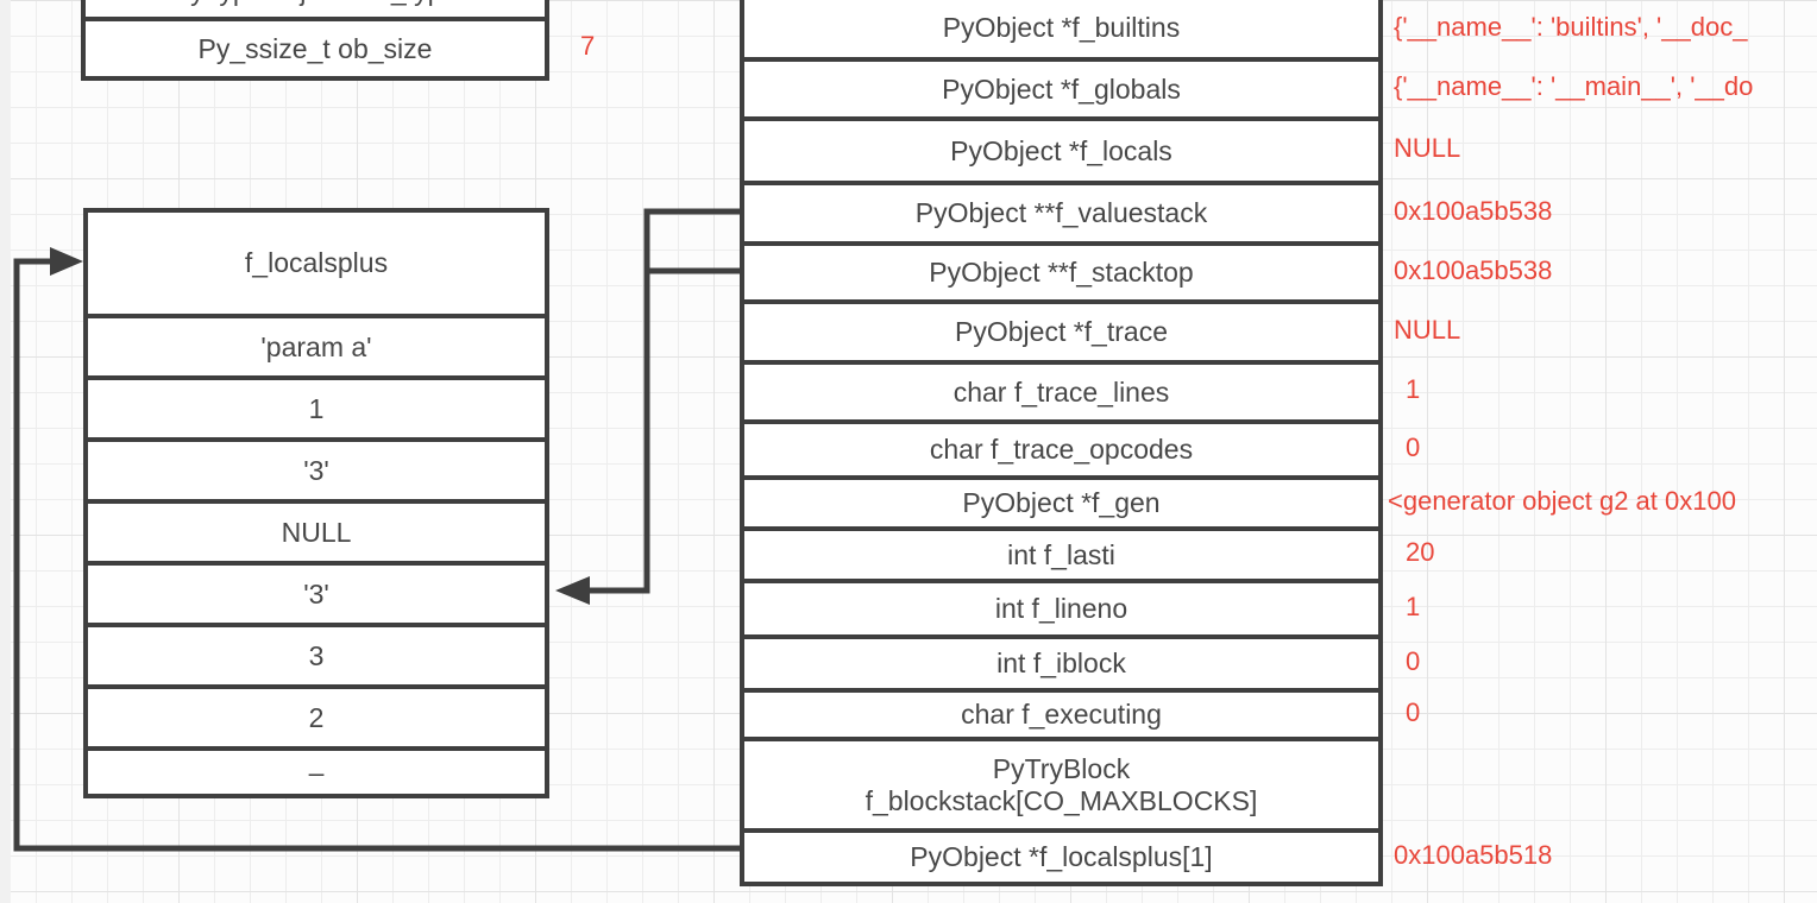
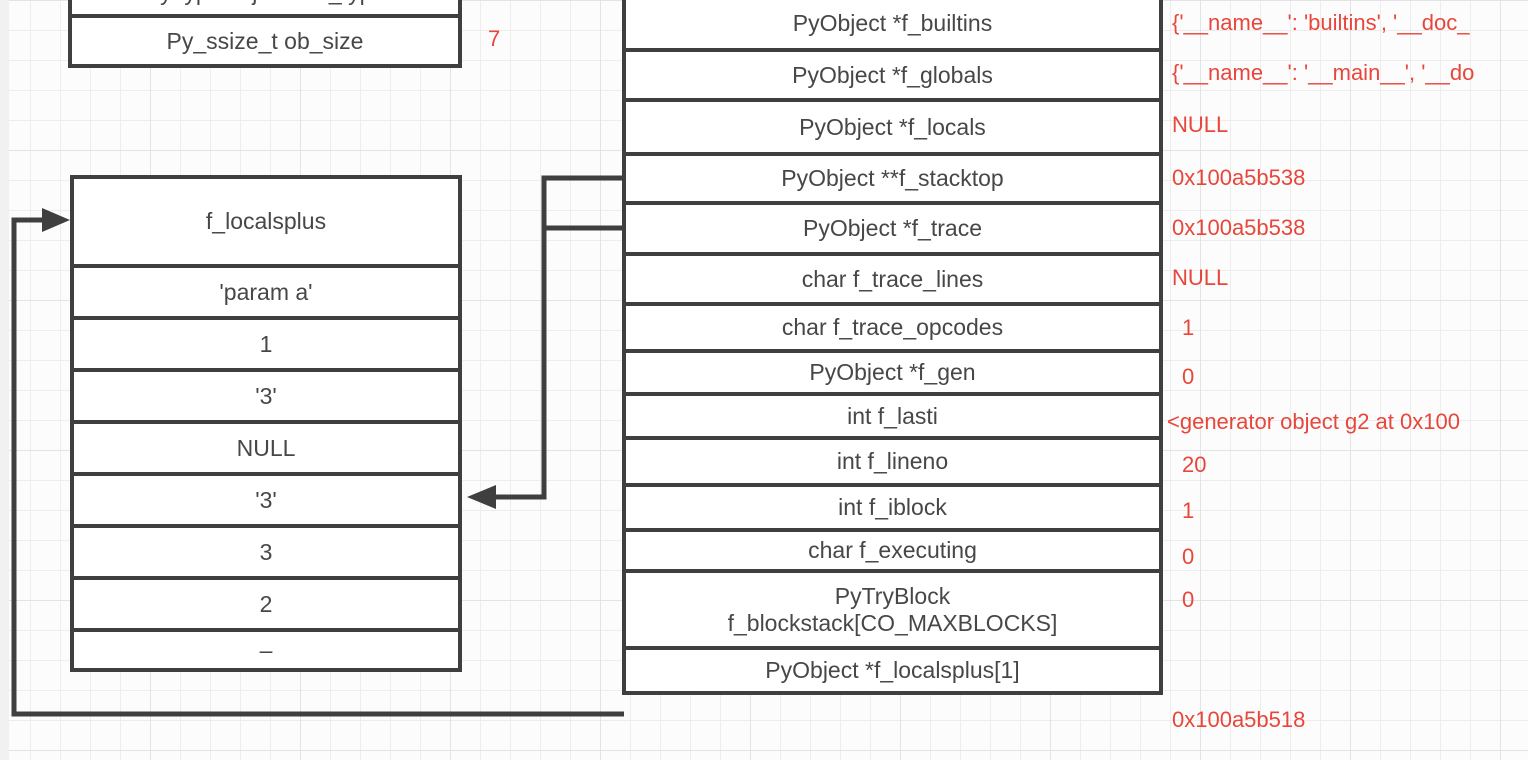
  Py_ssize_t ob_size
  7
  f_localsplus
  'param a'
  1
  '3'
  NULL
  '3'
  3
  2
  –
  PyObject *f_builtins
  PyObject *f_globals
  PyObject *f_locals
- PyObject **f_valuestack
  PyObject **f_stacktop
  PyObject *f_trace
  char f_trace_lines
  char f_trace_opcodes
  PyObject *f_gen
  int f_lasti
  int f_lineno
  int f_iblock
  char f_executing
  PyTryBlock
  f_blockstack[CO_MAXBLOCKS]
  PyObject *f_localsplus[1]
  {'__name__': 'builtins', '__doc_
  {'__name__': '__main__', '__do
  NULL
  0x100a5b538
  0x100a5b538
  NULL
  1
  0
  <generator object g2 at 0x100
  20
  1
  0
  0
  0x100a5b518
